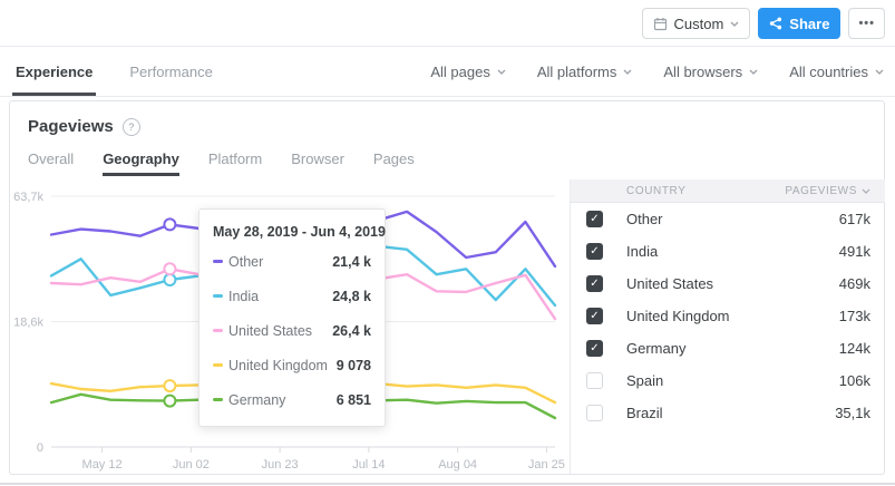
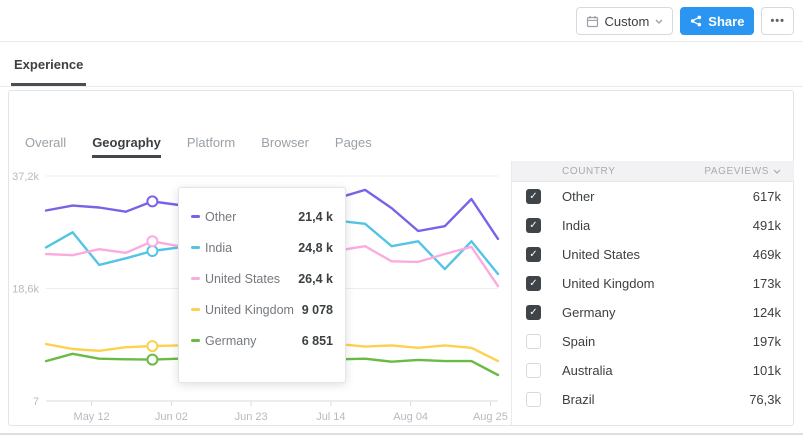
  Custom
  Share
  •••
  Experience
- Performance
- All pages
- All platforms
- All browsers
- All countries
- Pageviews
- ?
  Overall
  Geography
  Platform
  Browser
  Pages
- 63,7k
+ 37,2k
  18,6k
- 0
+ 7
  May 12
  Jun 02
  Jun 23
  Jul 14
  Aug 04
- Jan 25
+ Aug 25
- May 28, 2019 - Jun 4, 2019
  Other
  21,4 k
  India
  24,8 k
  United States
  26,4 k
  United Kingdom
  9 078
  Germany
  6 851
  COUNTRY
  PAGEVIEWS
  ✓
  Other
  617k
  ✓
  India
  491k
  ✓
  United States
  469k
  ✓
  United Kingdom
  173k
  ✓
  Germany
  124k
  Spain
- 106k
+ 197k
+ Australia
+ 101k
  Brazil
- 35,1k
+ 76,3k
